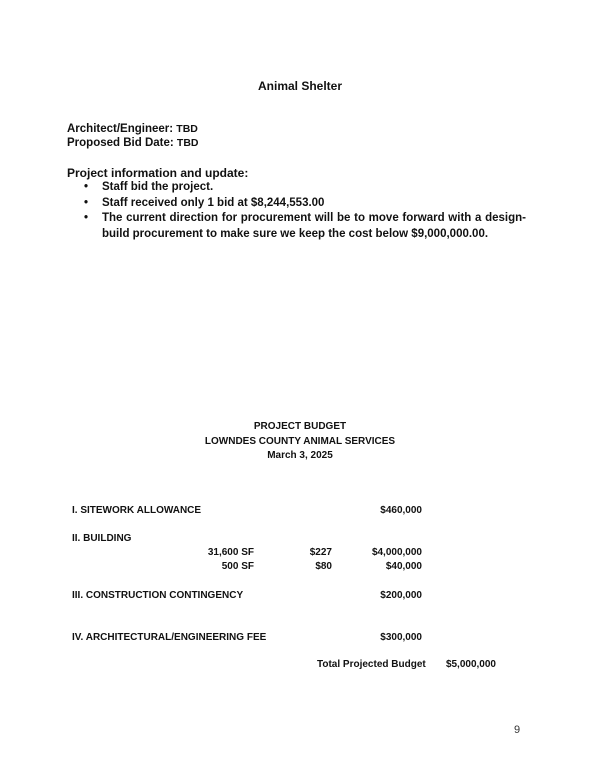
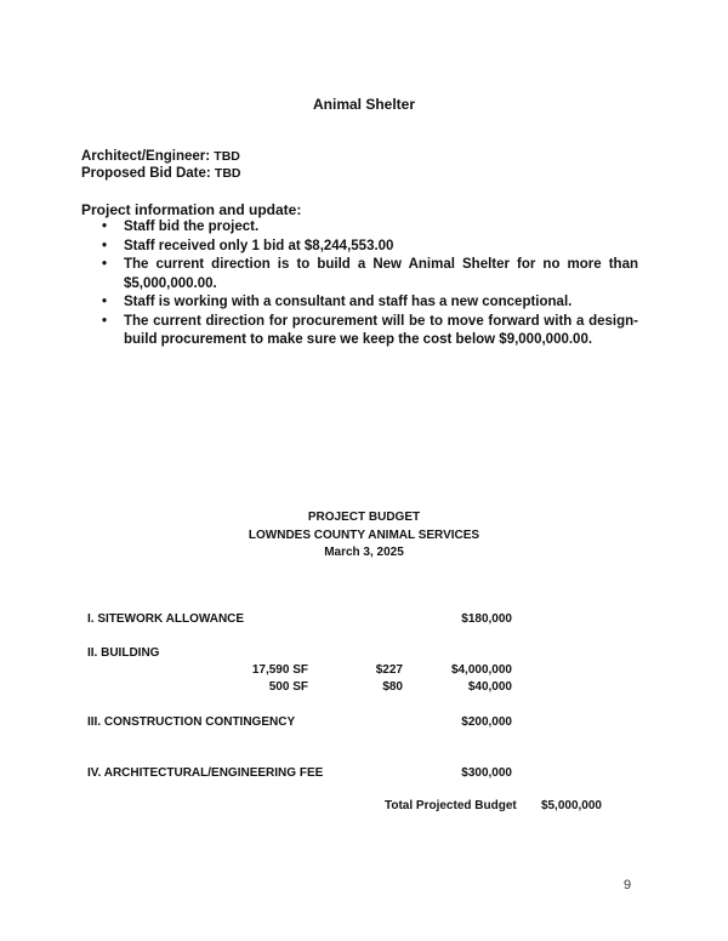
  Animal Shelter
  Architect/Engineer: TBD
  Proposed Bid Date: TBD
  Project information and update:
  Staff bid the project.
  Staff received only 1 bid at $8,244,553.00
+ The current direction is to build a New Animal Shelter for no more than $5,000,000.00.
+ Staff is working with a consultant and staff has a new conceptional.
  The current direction for procurement will be to move forward with a design-build procurement to make sure we keep the cost below $9,000,000.00.
  PROJECT BUDGET
  LOWNDES COUNTY ANIMAL SERVICES
  March 3, 2025
  I. SITEWORK ALLOWANCE
- $460,000
+ $180,000
  II. BUILDING
- 31,600 SF
+ 17,590 SF
  $227
  $4,000,000
  500 SF
  $80
  $40,000
  III. CONSTRUCTION CONTINGENCY
  $200,000
  IV. ARCHITECTURAL/ENGINEERING FEE
  $300,000
  Total Projected Budget
  $5,000,000
  9
